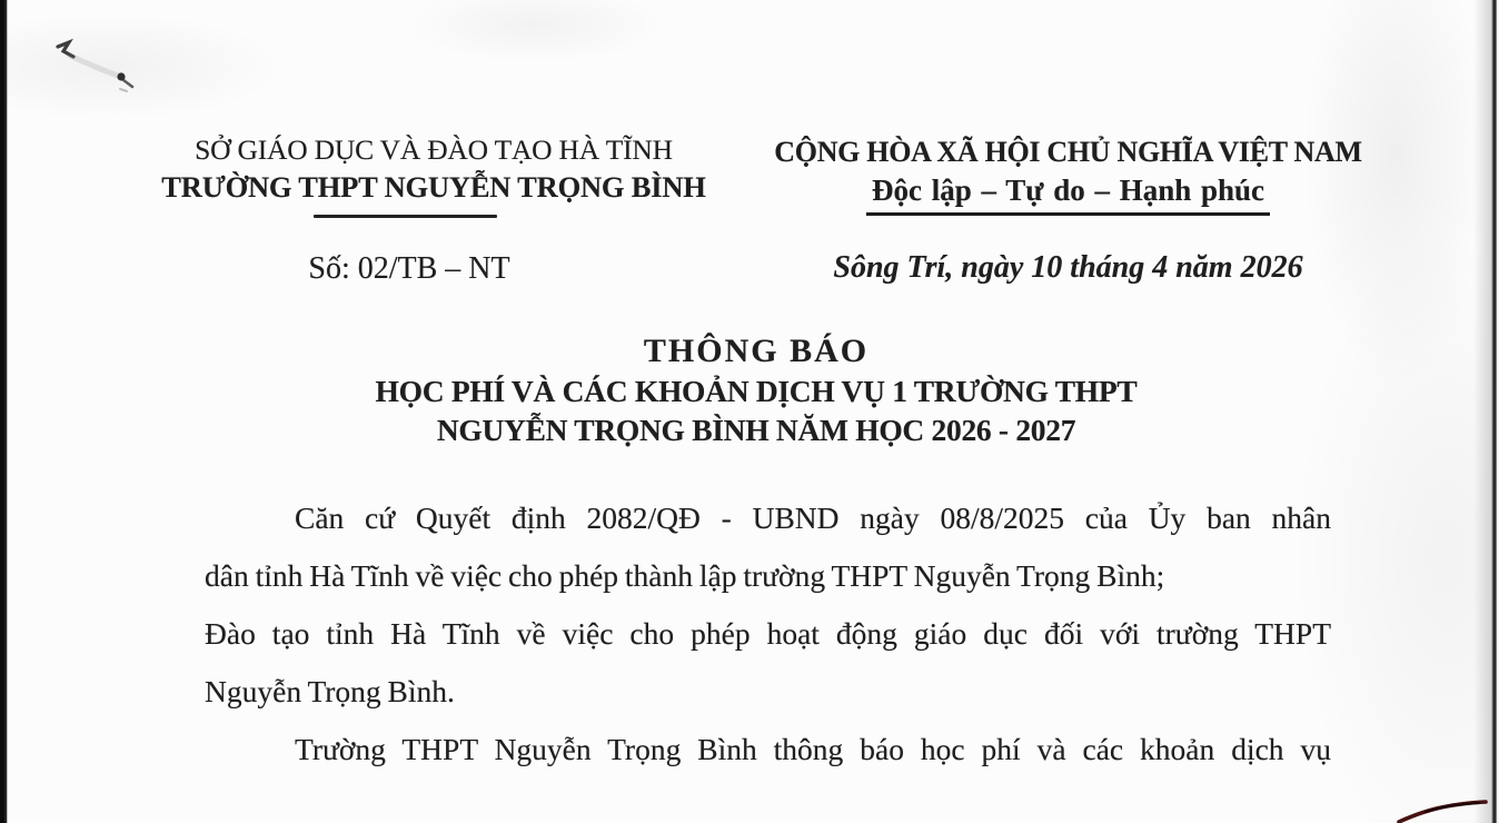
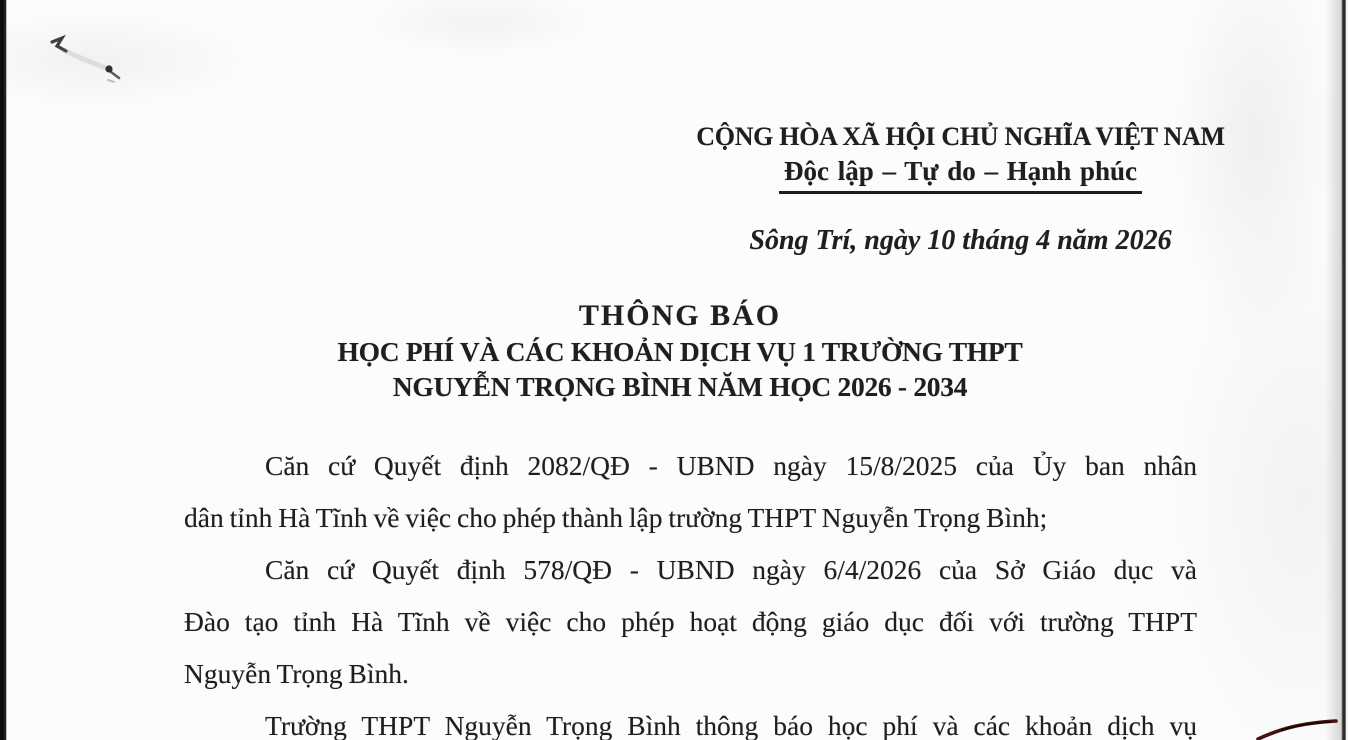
- SỞ GIÁO DỤC VÀ ĐÀO TẠO HÀ TĨNH
- TRƯỜNG THPT NGUYỄN TRỌNG BÌNH
- Số: 02/TB – NT
  CỘNG HÒA XÃ HỘI CHỦ NGHĨA VIỆT NAM
  Độc lập – Tự do – Hạnh phúc
  Sông Trí, ngày 10 tháng 4 năm 2026
  THÔNG BÁO
  HỌC PHÍ VÀ CÁC KHOẢN DỊCH VỤ 1 TRƯỜNG THPT
- NGUYỄN TRỌNG BÌNH NĂM HỌC 2026 - 2027
+ NGUYỄN TRỌNG BÌNH NĂM HỌC 2026 - 2034
- Căn cứ Quyết định 2082/QĐ - UBND ngày 08/8/2025 của Ủy ban nhân
+ Căn cứ Quyết định 2082/QĐ - UBND ngày 15/8/2025 của Ủy ban nhân
  dân tỉnh Hà Tĩnh về việc cho phép thành lập trường THPT Nguyễn Trọng Bình;
+ Căn cứ Quyết định 578/QĐ - UBND ngày 6/4/2026 của Sở Giáo dục và
  Đào tạo tỉnh Hà Tĩnh về việc cho phép hoạt động giáo dục đối với trường THPT
  Nguyễn Trọng Bình.
  Trường THPT Nguyễn Trọng Bình thông báo học phí và các khoản dịch vụ
